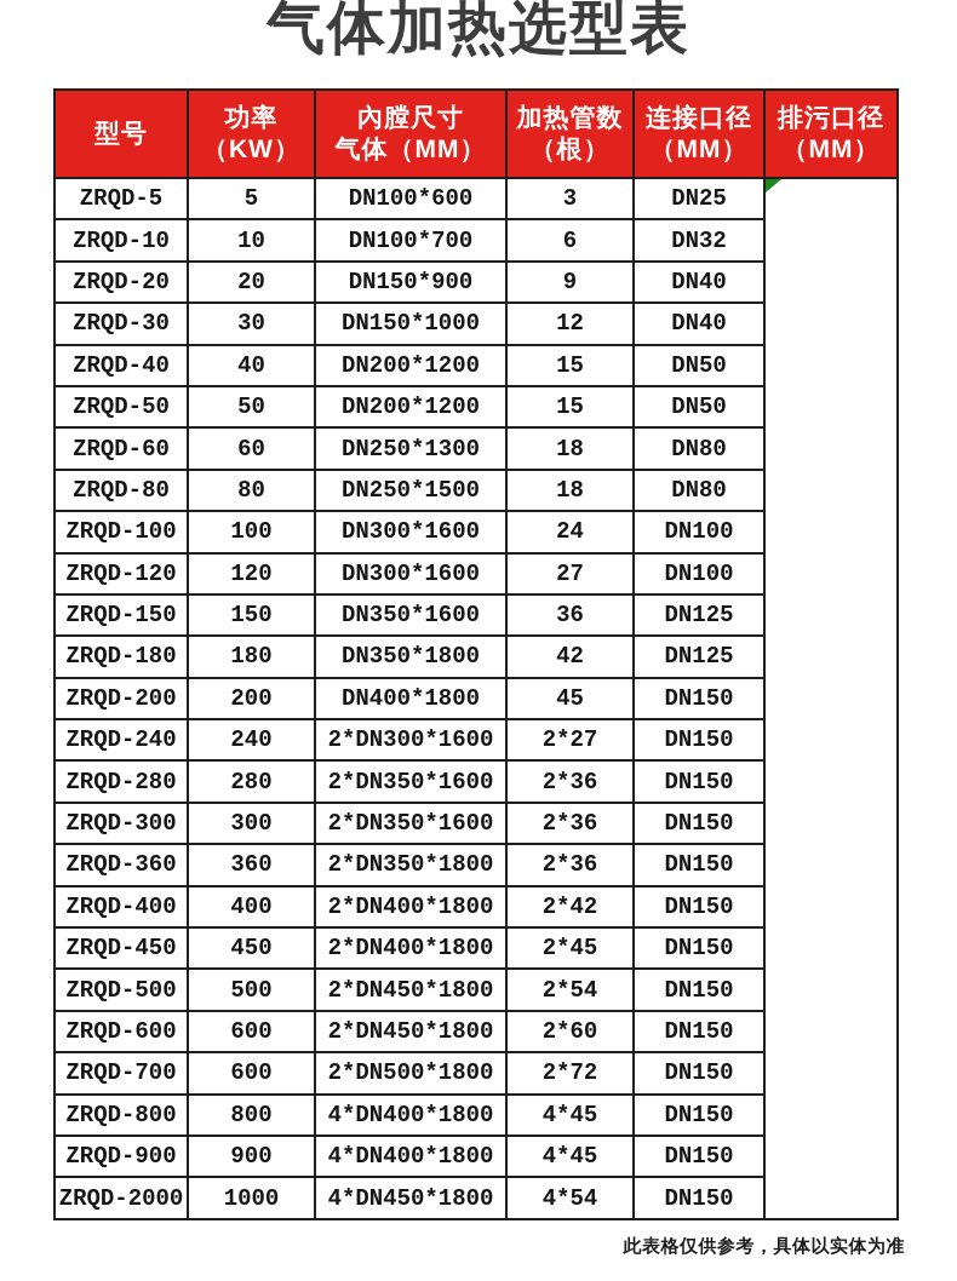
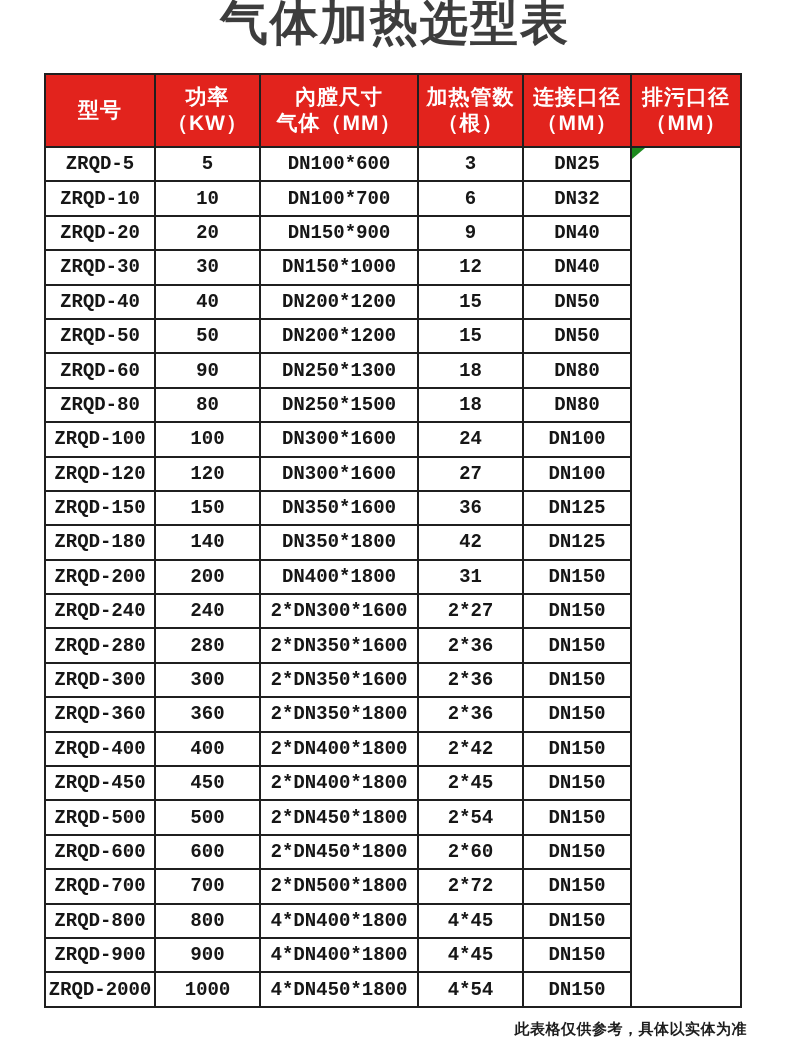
  气体加热选型表
  型号	功率（KW）	內膛尺寸气体（MM）	加热管数（根）	连接口径（MM）	排污口径（MM）
  ZRQD-5	5	DN100*600	3	DN25
  ZRQD-10	10	DN100*700	6	DN32
  ZRQD-20	20	DN150*900	9	DN40
  ZRQD-30	30	DN150*1000	12	DN40
  ZRQD-40	40	DN200*1200	15	DN50
  ZRQD-50	50	DN200*1200	15	DN50
- ZRQD-60	60	DN250*1300	18	DN80
+ ZRQD-60	90	DN250*1300	18	DN80
  ZRQD-80	80	DN250*1500	18	DN80
  ZRQD-100	100	DN300*1600	24	DN100
  ZRQD-120	120	DN300*1600	27	DN100
  ZRQD-150	150	DN350*1600	36	DN125
- ZRQD-180	180	DN350*1800	42	DN125
+ ZRQD-180	140	DN350*1800	42	DN125
- ZRQD-200	200	DN400*1800	45	DN150
+ ZRQD-200	200	DN400*1800	31	DN150
  ZRQD-240	240	2*DN300*1600	2*27	DN150
  ZRQD-280	280	2*DN350*1600	2*36	DN150
  ZRQD-300	300	2*DN350*1600	2*36	DN150
  ZRQD-360	360	2*DN350*1800	2*36	DN150
  ZRQD-400	400	2*DN400*1800	2*42	DN150
  ZRQD-450	450	2*DN400*1800	2*45	DN150
  ZRQD-500	500	2*DN450*1800	2*54	DN150
  ZRQD-600	600	2*DN450*1800	2*60	DN150
- ZRQD-700	600	2*DN500*1800	2*72	DN150
+ ZRQD-700	700	2*DN500*1800	2*72	DN150
  ZRQD-800	800	4*DN400*1800	4*45	DN150
  ZRQD-900	900	4*DN400*1800	4*45	DN150
  ZRQD-2000	1000	4*DN450*1800	4*54	DN150
  此表格仅供参考，具体以实体为准
